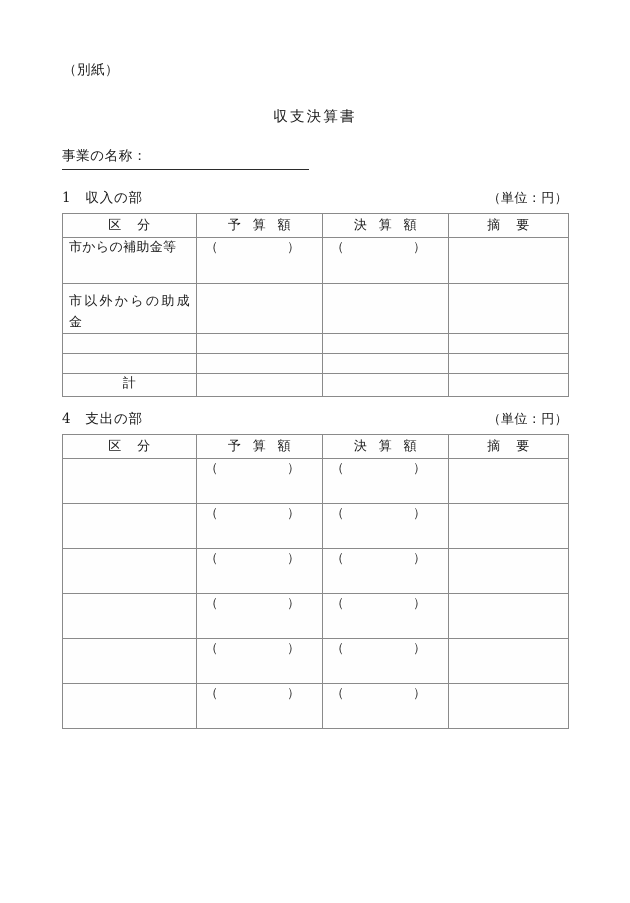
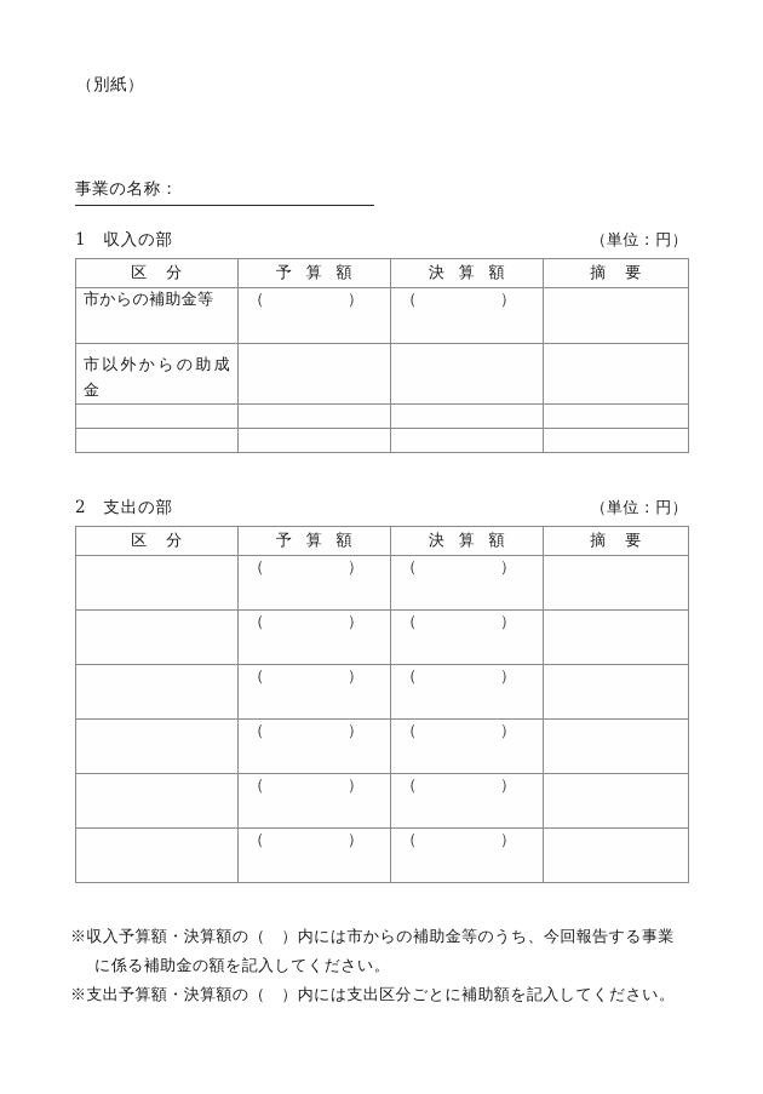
  （別紙）
- 収支決算書
  事業の名称：
  1 収入の部
  （単位：円）
  区 分	予 算 額	決 算 額	摘 要
  市からの補助金等	（ ）	（ ）
  市以外からの助成 金
- 計
- 4 支出の部
+ 2 支出の部
  （単位：円）
  区 分	予 算 額	決 算 額	摘 要
  	（ ）	（ ）
  	（ ）	（ ）
  	（ ）	（ ）
  	（ ）	（ ）
  	（ ）	（ ）
  	（ ）	（ ）
+ ※収入予算額・決算額の（ ）内には市からの補助金等のうち、今回報告する事業
+ に係る補助金の額を記入してください。
+ ※支出予算額・決算額の（ ）内には支出区分ごとに補助額を記入してください。
